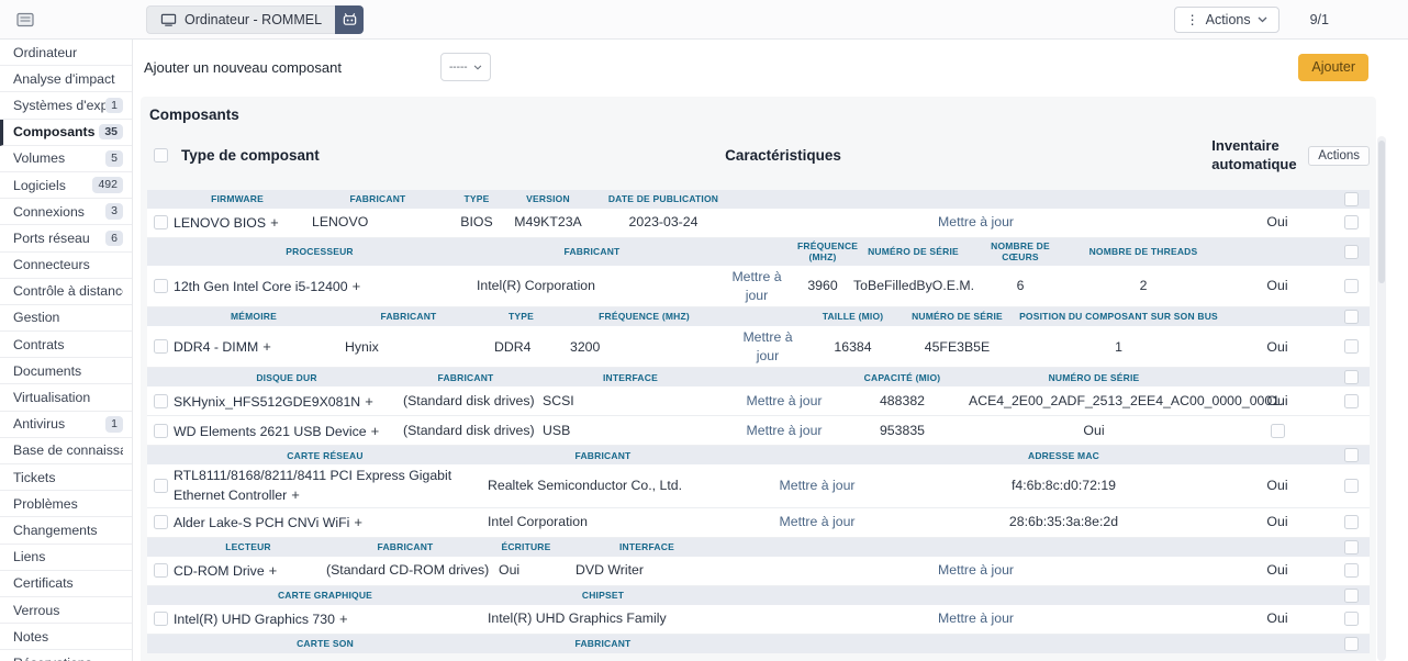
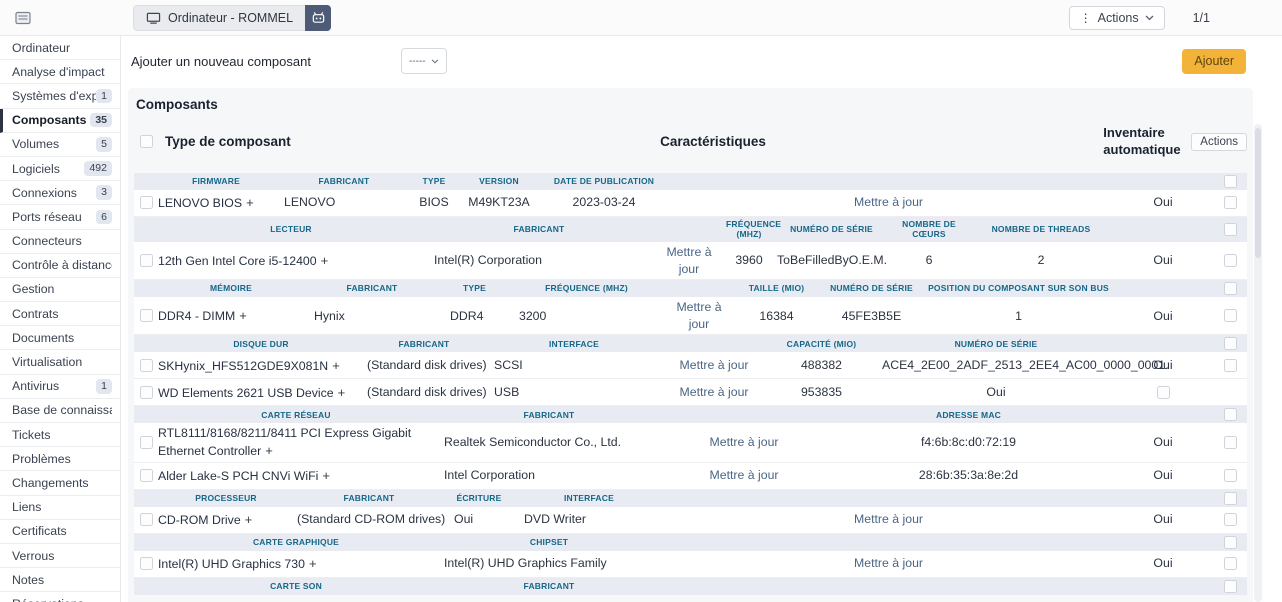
  Ordinateur - ROMMEL
  ⋮
  Actions
- 9/1
+ 1/1
  Ordinateur
  Analyse d'impact
  1
  Composants
  35
  Volumes
  5
  Logiciels
  492
  Connexions
  3
  Ports réseau
  6
  Connecteurs
  Contrôle à distanc
  Gestion
  Contrats
  Documents
  Virtualisation
  Antivirus
  1
  Base de connaiss
  Tickets
  Problèmes
  Changements
  Liens
  Certificats
  Verrous
  Notes
  Ajouter un nouveau composant
  -----
  Ajouter
  Composants
  Type de composant
  Caractéristiques
  Inventaire automatique
  Actions
  FIRMWARE
  FABRICANT
  TYPE
  VERSION
  DATE DE PUBLICATION
  LENOVO BIOS +
  LENOVO
  BIOS
  M49KT23A
  2023-03-24
  Mettre à jour
  Oui
- PROCESSEUR
+ LECTEUR
  FABRICANT
  FRÉQUENC (MHZ)
  NUMÉRO DE SÉRIE
  NOMBRE DE CŒURS
  NOMBRE DE THREADS
  12th Gen Intel Core i5-12400 +
  Intel(R) Corporation
  Mettre à jour
  3960
  ToBeFilledByO.E.M.
  6
  2
  Oui
  MÉMOIRE
  FABRICANT
  TYPE
  FRÉQUENCE (MHZ)
  TAILLE (MIO)
  NUMÉRO DE SÉRIE
  POSITION DU COMPOSANT SUR SON BUS
  DDR4 - DIMM +
  Hynix
  DDR4
  3200
  Mettre à jour
  16384
  45FE3B5E
  1
  Oui
  DISQUE DUR
  FABRICANT
  INTERFACE
  CAPACITÉ (MIO)
  NUMÉRO DE SÉRIE
  SKHynix_HFS512GDE9X081N +
  (Standard disk drives)
  SCSI
  Mettre à jour
  488382
  ACE4_2E00_2ADF_2513_2EE4_AC00_00
  Oui
  WD Elements 2621 USB Device +
  (Standard disk drives)
  USB
  Mettre à jour
  953835
  Oui
  CARTE RÉSEAU
  FABRICANT
  ADRESSE MAC
  RTL8111/8168/8211/8411 PCI Express Gigabit Ethernet Controller +
  Realtek Semiconductor Co., Ltd.
  Mettre à jour
  f4:6b:8c:d0:72:19
  Oui
  Alder Lake-S PCH CNVi WiFi +
  Intel Corporation
  Mettre à jour
  28:6b:35:3a:8e:2d
  Oui
- LECTEUR
+ PROCESSEUR
  FABRICANT
  ÉCRITURE
  INTERFACE
  CD-ROM Drive +
  (Standard CD-ROM drives)
  Oui
  DVD Writer
  Mettre à jour
  Oui
  CARTE GRAPHIQUE
  CHIPSET
  Intel(R) UHD Graphics 730 +
  Intel(R) UHD Graphics Family
  Mettre à jour
  Oui
  CARTE SON
  FABRICANT
